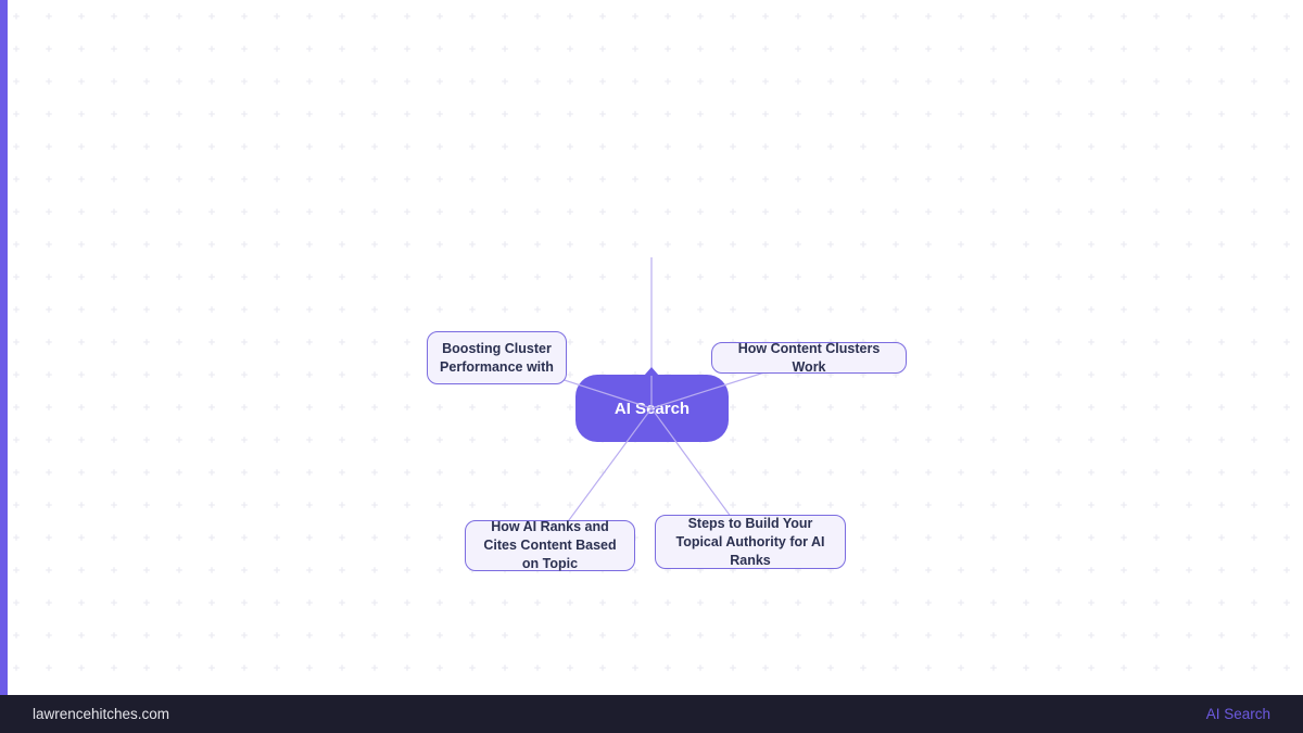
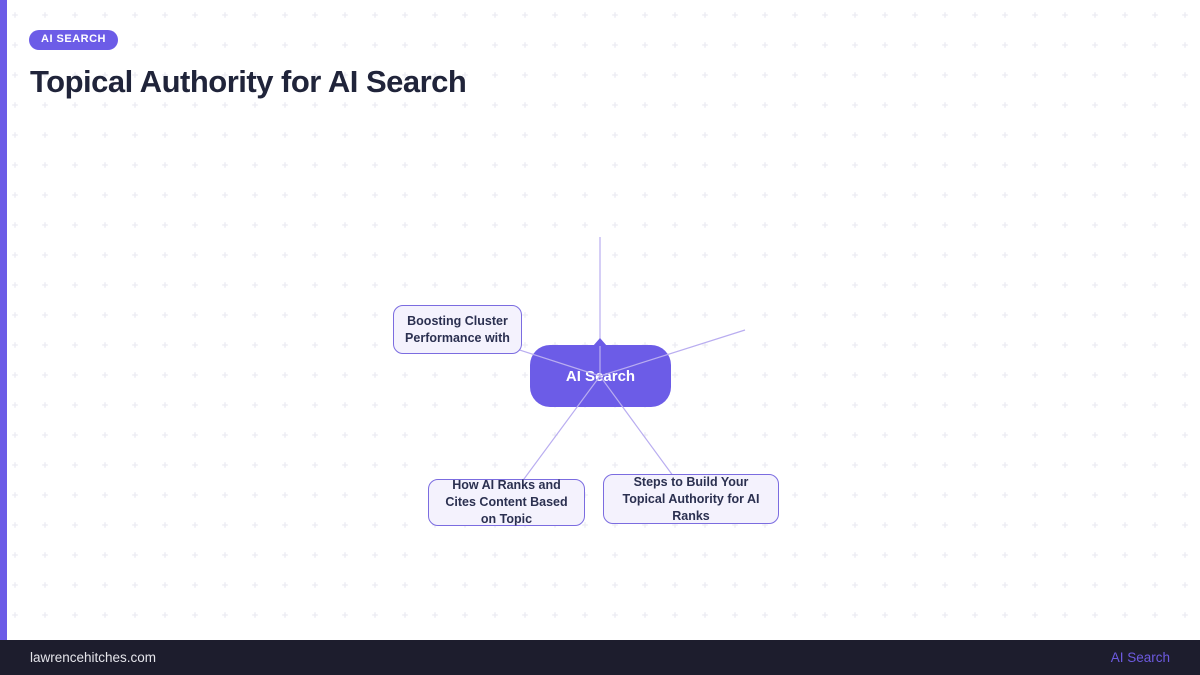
+ AI SEARCH
+ Topical Authority for AI Search
  AI Sarch
  Boosting Cluster Performance with
- How Content Clusters Work
  How AI Ranks and Cites Content Based on Topic
  Steps to Build Your Topical Authority for AI Ranks
  lawrencehitches.com
  AI Search
